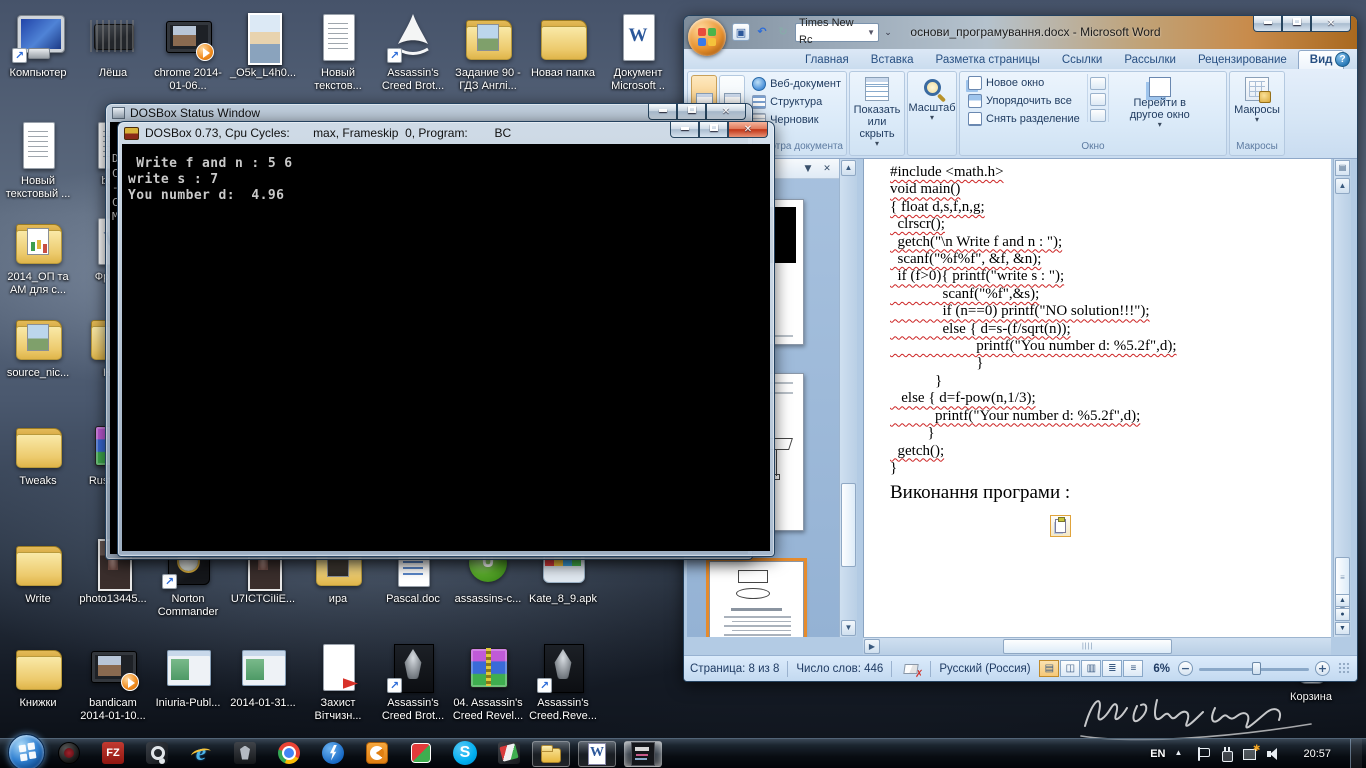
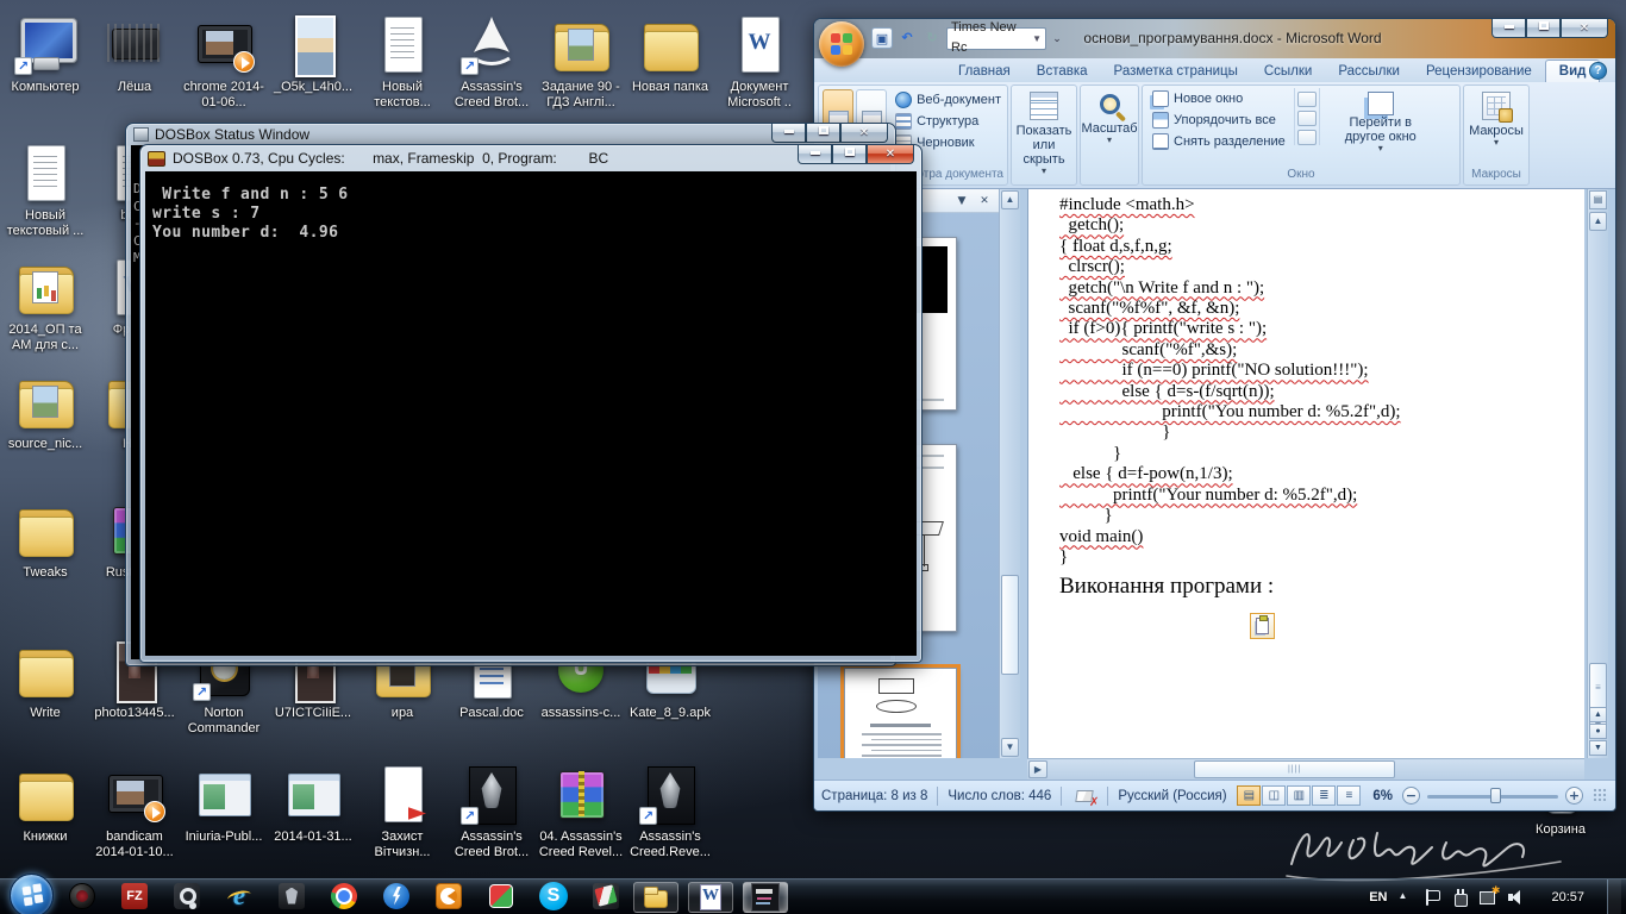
  Компьютер
  Лёша
  chrome 2014-01-06...
  _O5k_L4h0...
  Новый текстов...
  Assassin's Creed Brot...
  Задание 90 - ГДЗ Англі...
  Новая папка
  Документ Microsoft ..
  Новый текстовый ...
  2014_ОП та АМ для с...
  source_nic...
  Tweaks
  Write
  photo13445...
  Norton Commander
  U7ICTCiIiE...
  ира
  Pascal.doc
  assassins-c...
  Kate_8_9.apk
  Книжки
  bandicam 2014-01-10...
  Iniuria-Publ...
  2014-01-31...
  Захист Вітчизн...
  Assassin's Creed Brot...
  04. Assassin's Creed Revel...
  Assassin's Creed.Reve...
  Корзина
  основи_програмування.docx - Microsoft Word
  ✕
  ▣
  ↶
  Times New Rc
  ▼
  ⌄
  Главная
  Вставка
  Разметка страницы
  Ссылки
  Рассылки
  Рецензирование
  Вид
  Веб-документ
  Структура
  Черновик
  Показать или скрыть
  ▾
  Масштаб
  ▾
  Новое окно
  Упорядочить все
  Снять разделение
  Перейти в другое окно
  ▾
  Окно
  Макросы
  ▾
  Макросы
  ▼
  ✕
  ▲
  ▼
  #include <math.h>
- void main()
+ getch();
  { float d,s,f,n,g;
  clrscr();
  getch("\n Write f and n : ");
  scanf("%f%f", &f, &n);
  if (f>0){ printf("write s : ");
  scanf("%f",&s);
  if (n==0) printf("NO solution!!!");
  else { d=s-(f/sqrt(n));
  printf("You number d: %5.2f",d);
  }
  }
  else { d=f-pow(n,1/3);
  printf("Your number d: %5.2f",d);
  }
- getch();
+ void main()
  }
  Виконання програми :
  ▤
  ▲
  ▶
  Страница: 8 из 8
  Число слов: 446
  Русский (Россия)
  ▤
  ◫
  ▥
  ≣
  ≡
  6%
  −
  +
  DOSBox Status Window
  ✕
  D
  C
  -
  C
  M
  DOSBox 0.73, Cpu Cycles: max, Frameskip 0, Program: BC
  ✕
  Write f and n : 5 6
  write s : 7
  You number d: 4.96
  EN
  20:57
